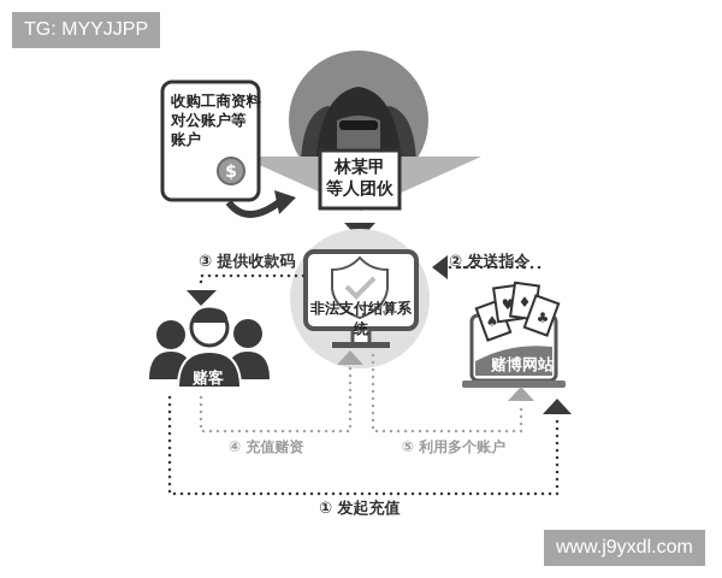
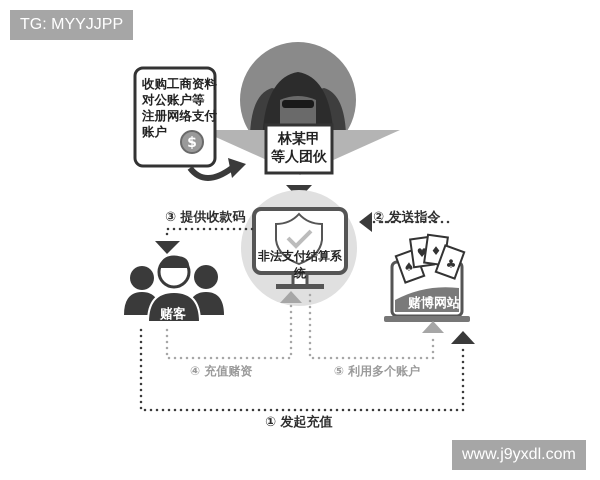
  $
  ♠
  ♥
  ♦
  ♣
  TG: MYYJJPP
  www.j9yxdl.com
  收购工商资料
  对公账户等
+ 注册网络支付
  账户
  林某甲
  等人团伙
  非法支付结算系统
  赌客
  赌博网站
  ③ 提供收款码
  ② 发送指令
  ④ 充值赌资
  ⑤ 利用多个账户
  ① 发起充值
